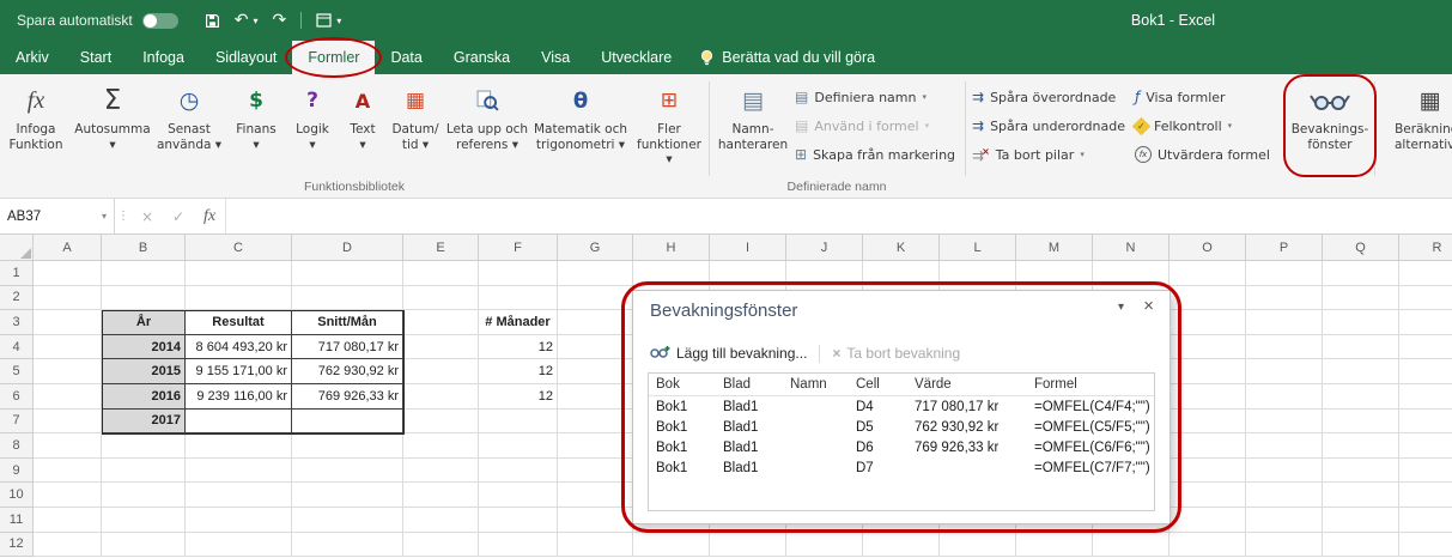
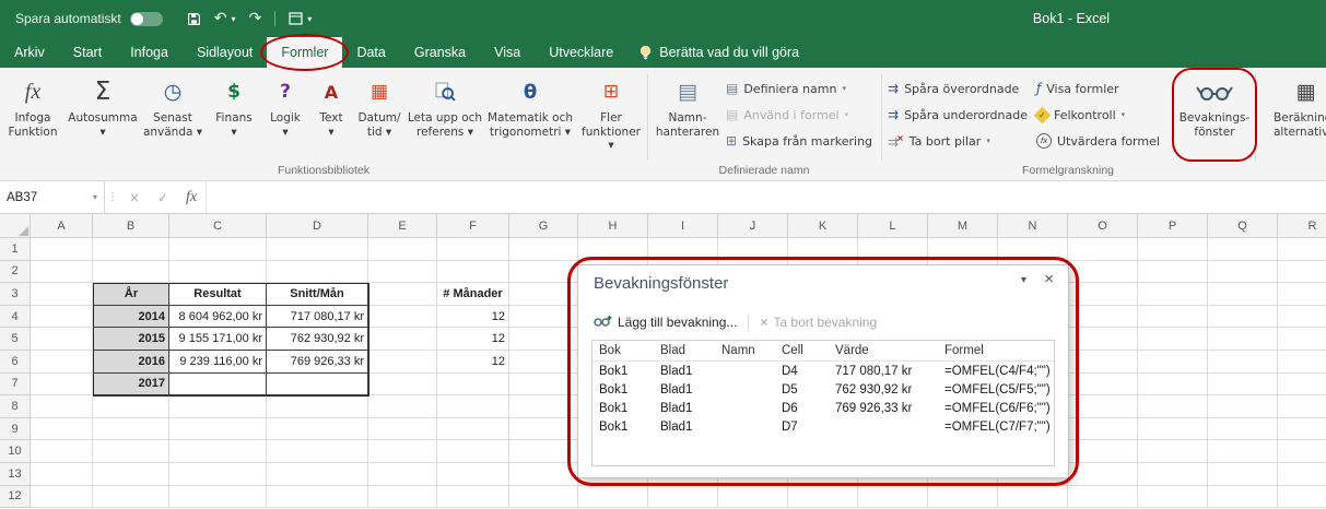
  Spara automatiskt
  ↶
  ▾
  ↷
  ▾
  Bok1 - Excel
  Arkiv
  Start
  Infoga
  Sidlayout
  Formler
  Data
  Granska
  Visa
  Utvecklare
  Berätta vad du vill göra
  fx
  Infoga
  Funktion
  Σ
  Autosumma
  ▾
  ◷
  Senast
  använda ▾
  $
  Finans
  ▾
  ?
  Logik
  ▾
  A
  Text
  ▾
  ▦
  Datum/
  tid ▾
  Leta upp och
  referens ▾
  θ
  Matematik och
  trigonometri ▾
  ⊞
  Fler
  funktioner ▾
  ▤
  Namn-
  hanteraren
  ▤
  Definiera namn
  ▾
  ▤
  Använd i formel
  ▾
  ⊞
  Skapa från markering
  ⇉
  Spåra överordnade
  ⇉
  Spåra underordnade
  ⇉×
  Ta bort pilar
  ▾
  ƒ
  Visa formler
  Felkontroll
  ▾
  fx
  Utvärdera formel
  Bevaknings-
  fönster
  ▦
  Beräknin
  alternativ
  Funktionsbibliotek
  Definierade namn
+ Formelgranskning
  AB37
  ▾
  ⋮
  ×
  ✓
  fx
  A
  B
  C
  D
  E
  F
  G
  H
  I
  J
  K
  L
  M
  N
  O
  P
  Q
  R
  1
  2
  3
  År
  Resultat
  Snitt/Mån
  # Månader
  4
  2014
- 8 604 493,20 kr
+ 8 604 962,00 kr
  717 080,17 kr
  12
  5
  2015
  9 155 171,00 kr
  762 930,92 kr
  12
  6
  2016
  9 239 116,00 kr
  769 926,33 kr
  12
  7
  2017
  8
  9
  10
- 11
+ 13
  12
  Bevakningsfönster
  ▾
  ×
  Lägg till bevakning...
  ×
  Ta bort bevakning
  Bok
  Blad
  Namn
  Cell
  Värde
  Formel
  Bok1
  Blad1
  D4
  717 080,17 kr
  =OMFEL(C4/F4;"")
  Bok1
  Blad1
  D5
  762 930,92 kr
  =OMFEL(C5/F5;"")
  Bok1
  Blad1
  D6
  769 926,33 kr
  =OMFEL(C6/F6;"")
  Bok1
  Blad1
  D7
  =OMFEL(C7/F7;"")
